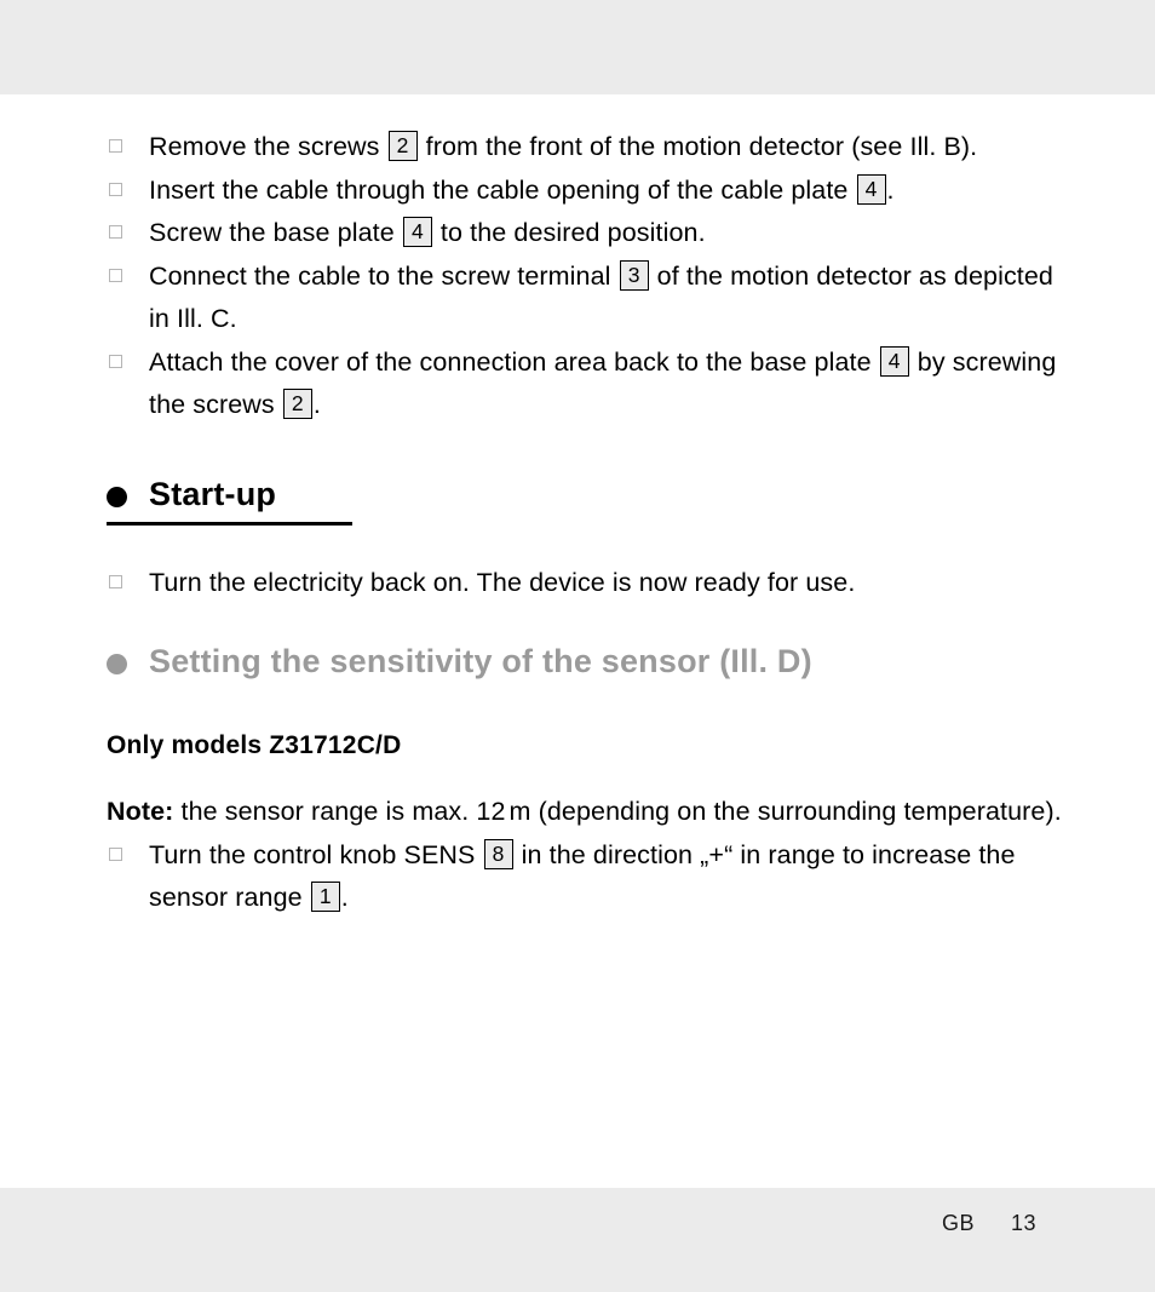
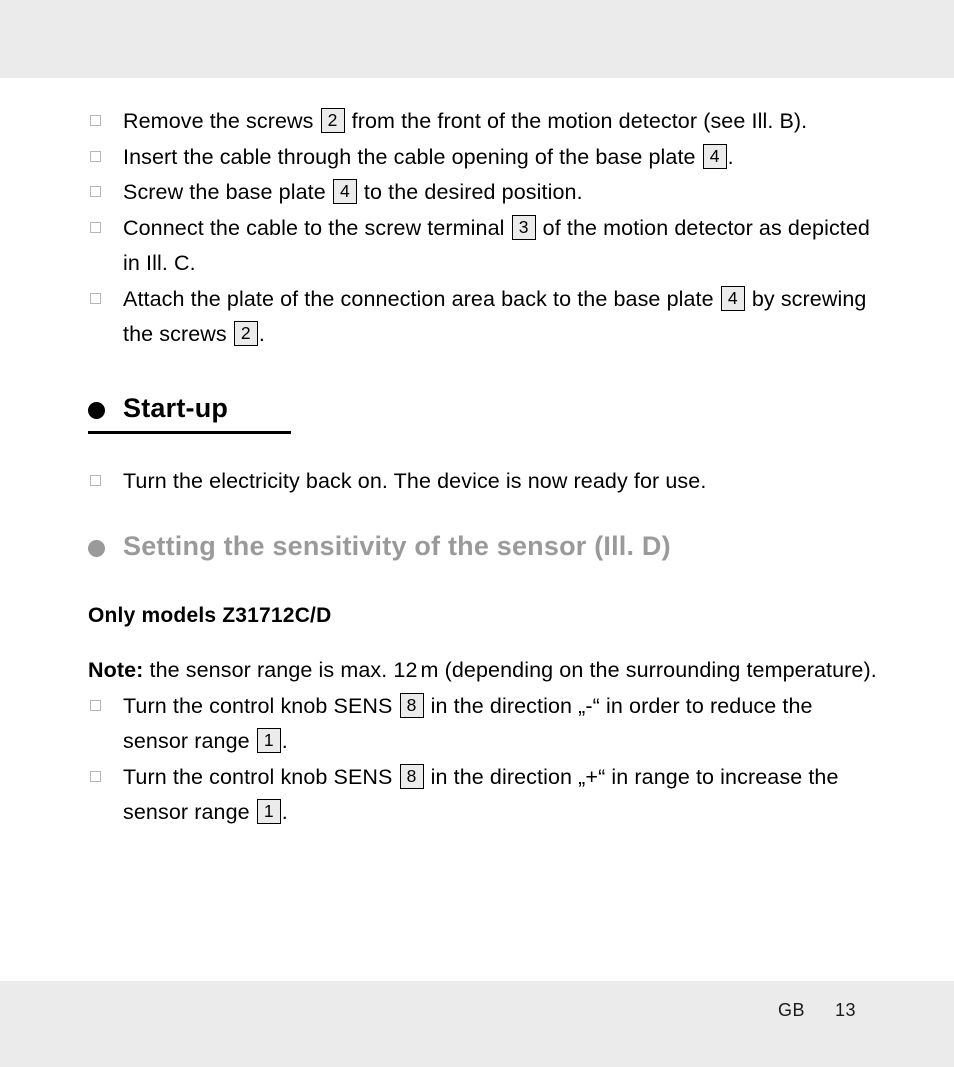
  Remove the screws 2 from the front of the motion detector (see Ill. B).
- Insert the cable through the cable opening of the cable plate 4 .
+ Insert the cable through the cable opening of the base plate 4 .
  Screw the base plate 4 to the desired position.
  Connect the cable to the screw terminal 3 of the motion detector as depicted in Ill. C.
- Attach the cover of the connection area back to the base plate 4 by screwing the screws 2 .
+ Attach the plate of the connection area back to the base plate 4 by screwing the screws 2 .
  Start-up
  Turn the electricity back on. The device is now ready for use.
  Setting the sensitivity of the sensor (Ill. D)
  Only models Z31712C/D
  Note: the sensor range is max. 12 m (depending on the surrounding temperature).
+ Turn the control knob SENS 8 in the direction „-“ in order to reduce the sensor range 1 .
  Turn the control knob SENS 8 in the direction „+“ in range to increase the sensor range 1 .
  GB 13
